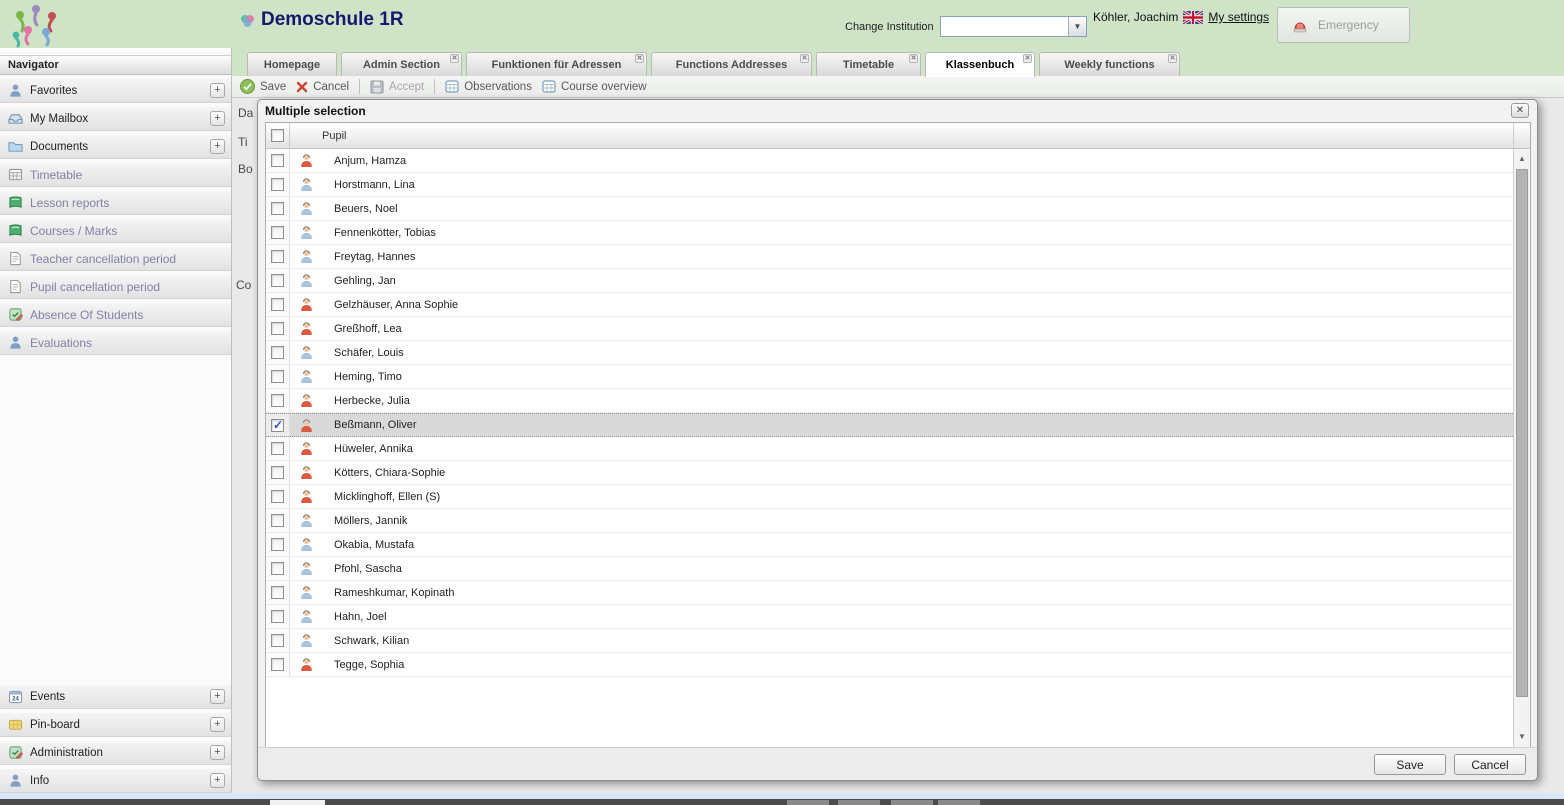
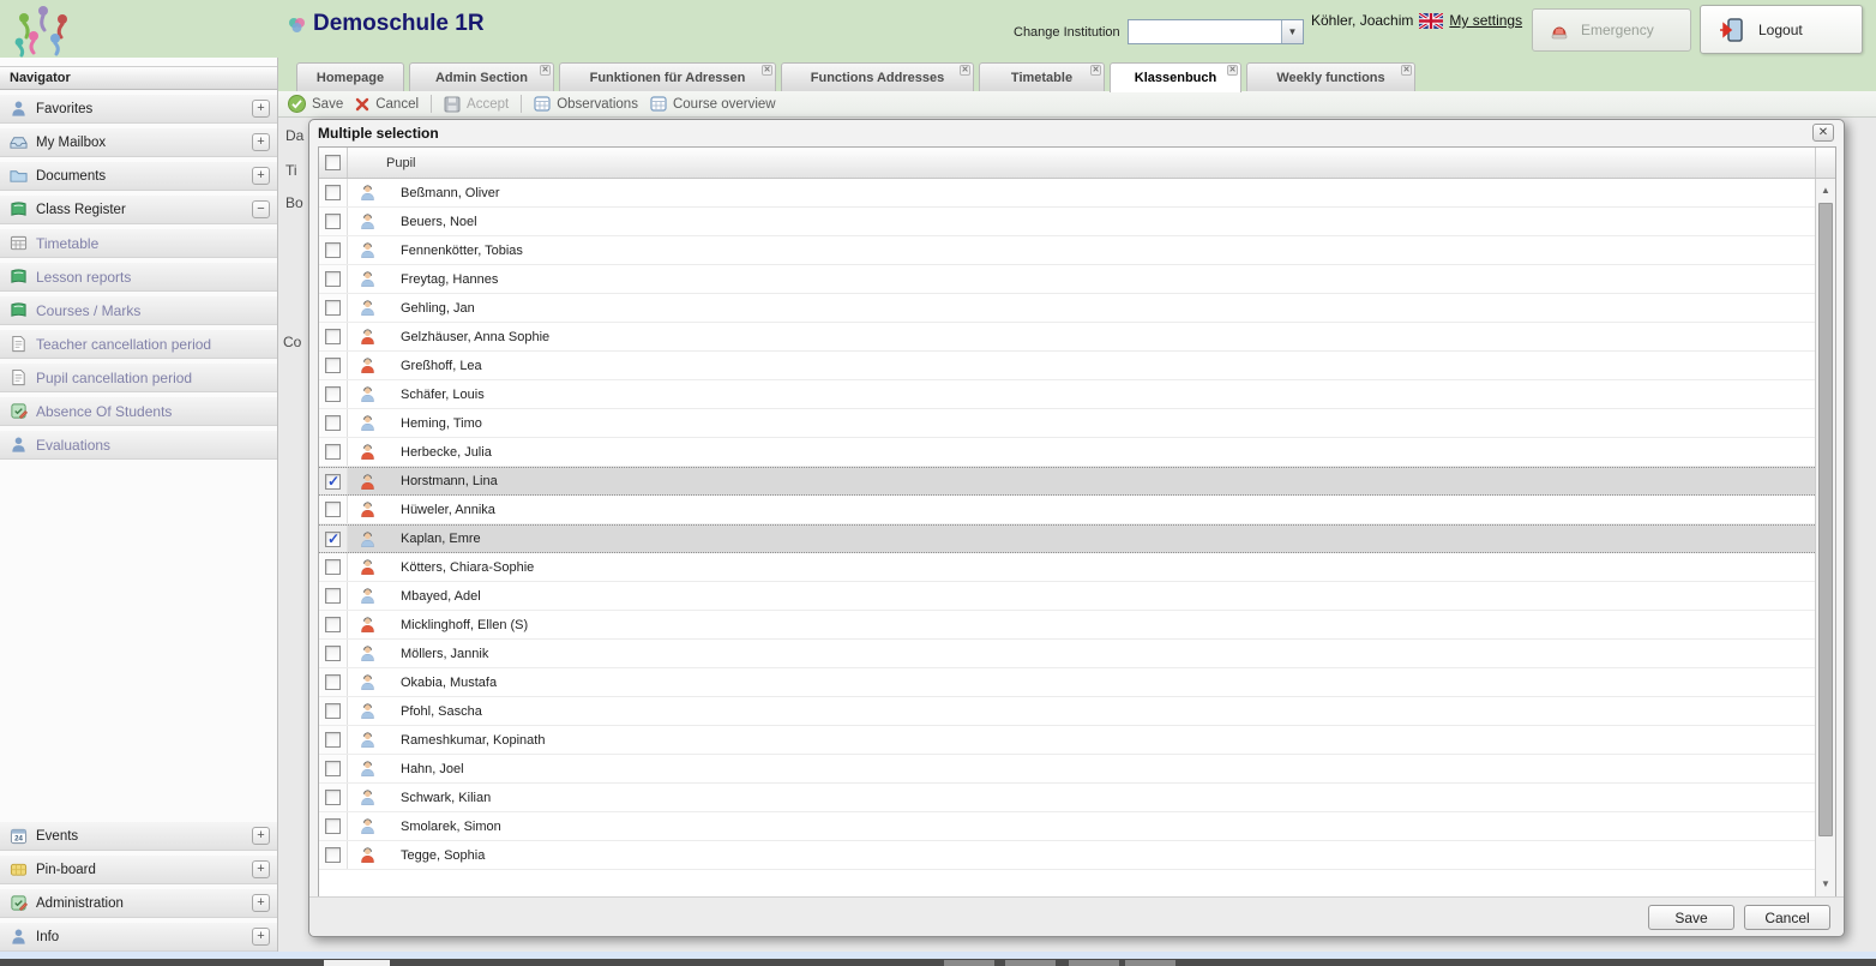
  Demoschule 1R
  Change Institution
  ▼
  Köhler, Joachim
  My settings
  Emergency
+ Logout
  Homepage
  Admin Section
  Funktionen für Adressen
  Functions Addresses
  Timetable
  Klassenbuch
  Weekly functions
  Save
  Cancel
  Accept
  Observations
  Course overview
  Navigator
  Favorites
  +
  My Mailbox
  +
  Documents
  +
+ Class Register
+ −
  Timetable
  Lesson reports
  Courses / Marks
  Teacher cancellation period
  Pupil cancellation period
  Absence Of Students
  Evaluations
  Events
  +
  Pin-board
  +
  Administration
  +
  Info
  +
  Da
  Ti
  Bo
  Co
  Multiple selection
  ✕
  Pupil
- Anjum, Hamza
- Horstmann, Lina
+ Beßmann, Oliver
  Beuers, Noel
  Fennenkötter, Tobias
  Freytag, Hannes
  Gehling, Jan
  Gelzhäuser, Anna Sophie
  Greßhoff, Lea
  Schäfer, Louis
  Heming, Timo
  Herbecke, Julia
- Beßmann, Oliver
+ Horstmann, Lina
  Hüweler, Annika
+ Kaplan, Emre
  Kötters, Chiara-Sophie
+ Mbayed, Adel
  Micklinghoff, Ellen (S)
  Möllers, Jannik
  Okabia, Mustafa
  Pfohl, Sascha
  Rameshkumar, Kopinath
  Hahn, Joel
  Schwark, Kilian
+ Smolarek, Simon
  Tegge, Sophia
  ▲
  ▼
  Save
  Cancel
